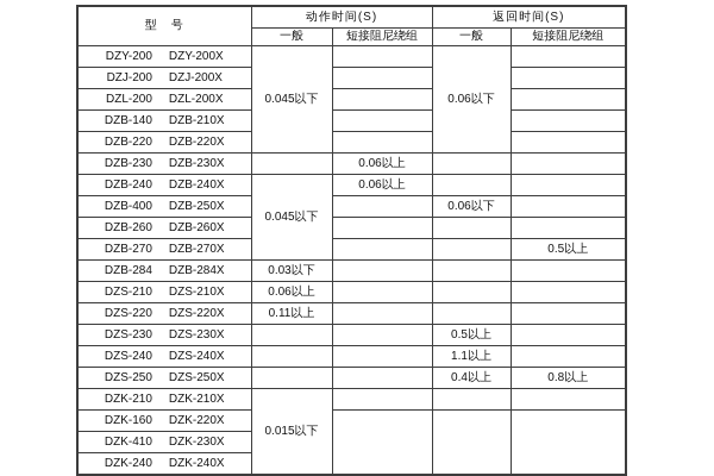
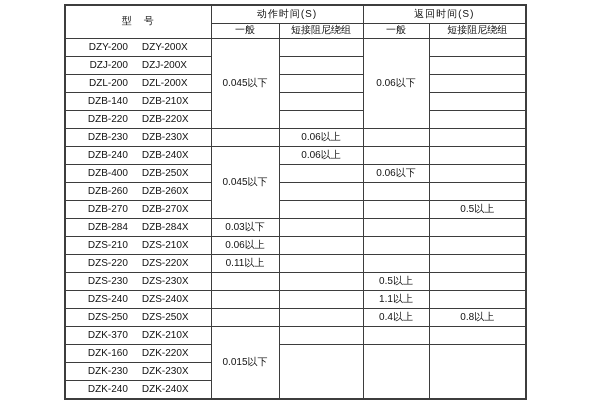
  型 号	动作时间(S)	返回时间(S)
  一般	短接阻尼绕组	一般	短接阻尼绕组
  DZY-200 DZY-200X	0.045以下		0.06以下
  DZJ-200 DZJ-200X
  DZL-200 DZL-200X
  DZB-140 DZB-210X
  DZB-220 DZB-220X
  DZB-230 DZB-230X		0.06以上
  DZB-240 DZB-240X	0.045以下	0.06以上
  DZB-400 DZB-250X		0.06以下
  DZB-260 DZB-260X
  DZB-270 DZB-270X			0.5以上
  DZB-284 DZB-284X	0.03以下
  DZS-210 DZS-210X	0.06以上
  DZS-220 DZS-220X	0.11以上
  DZS-230 DZS-230X			0.5以上
  DZS-240 DZS-240X			1.1以上
  DZS-250 DZS-250X			0.4以上	0.8以上
- DZK-210 DZK-210X	0.015以下
+ DZK-370 DZK-210X	0.015以下
  DZK-160 DZK-220X
- DZK-410 DZK-230X
+ DZK-230 DZK-230X
  DZK-240 DZK-240X
